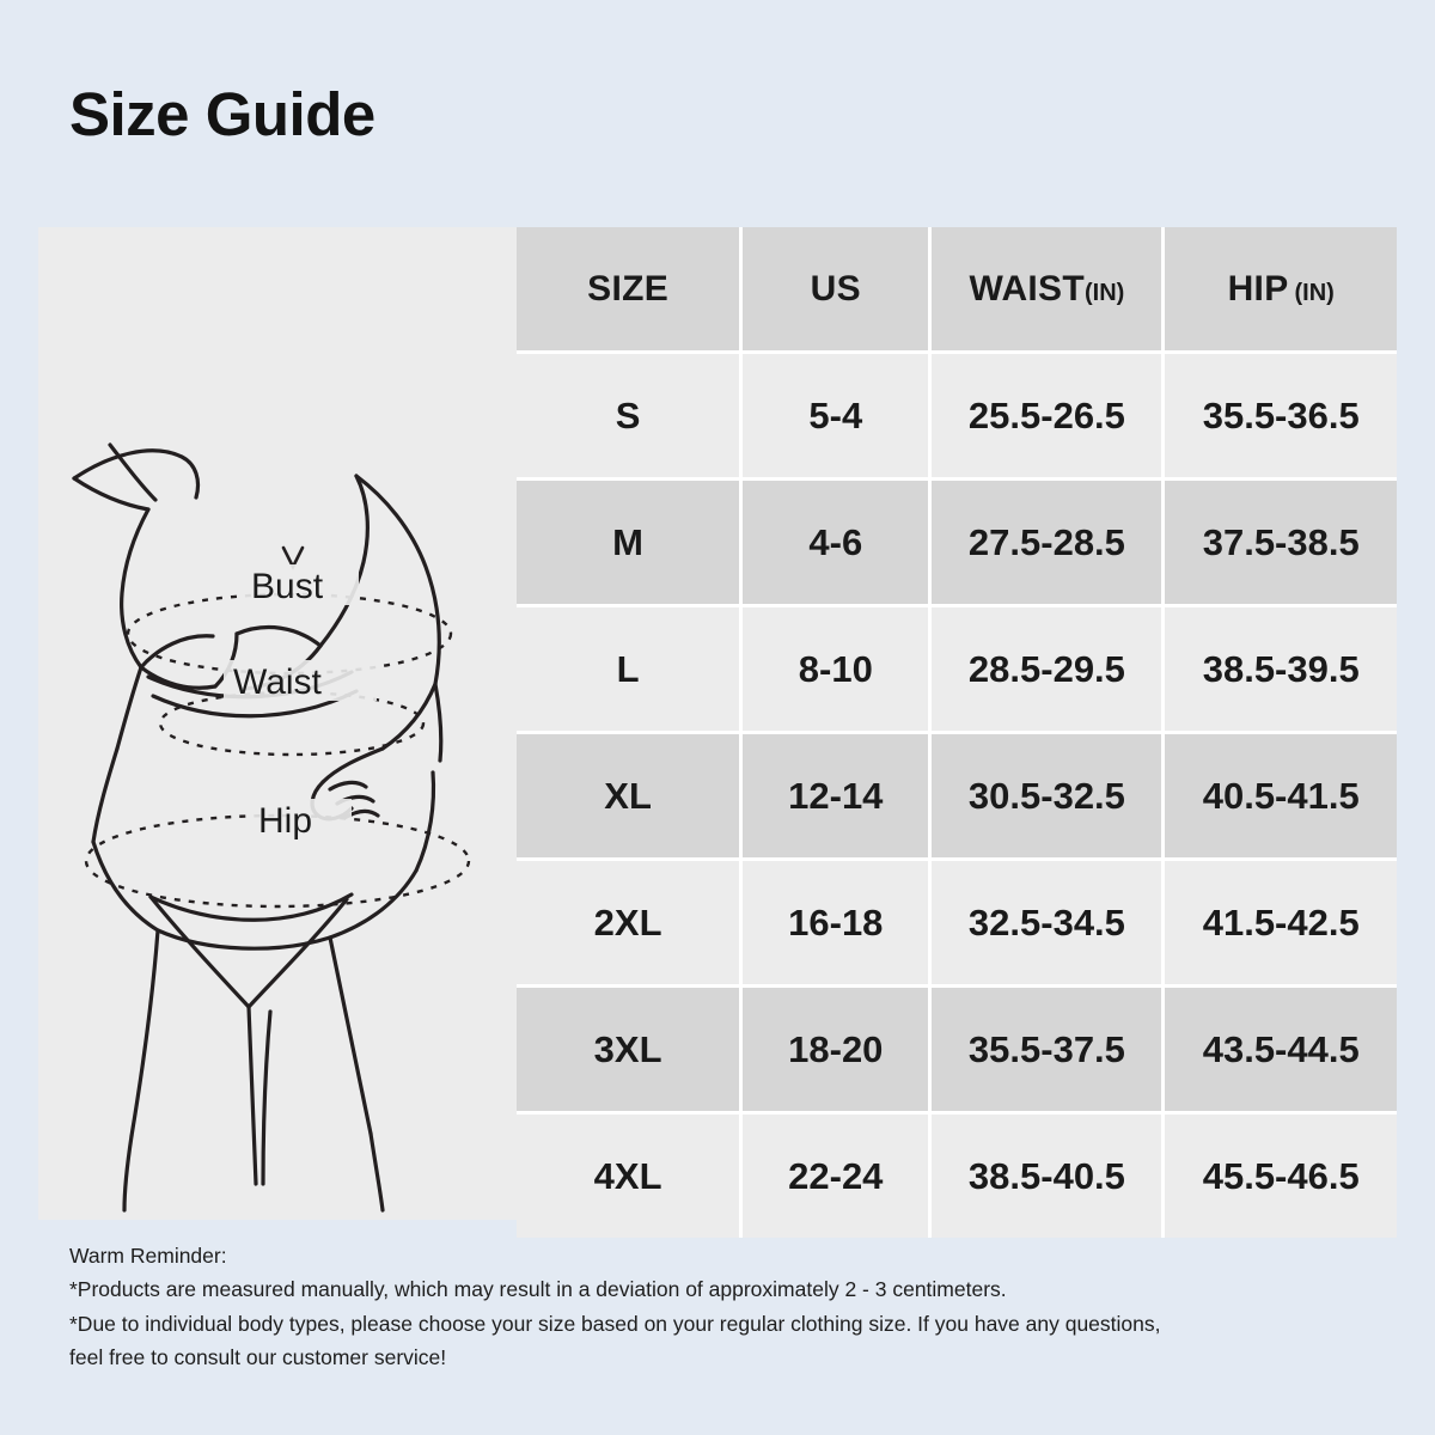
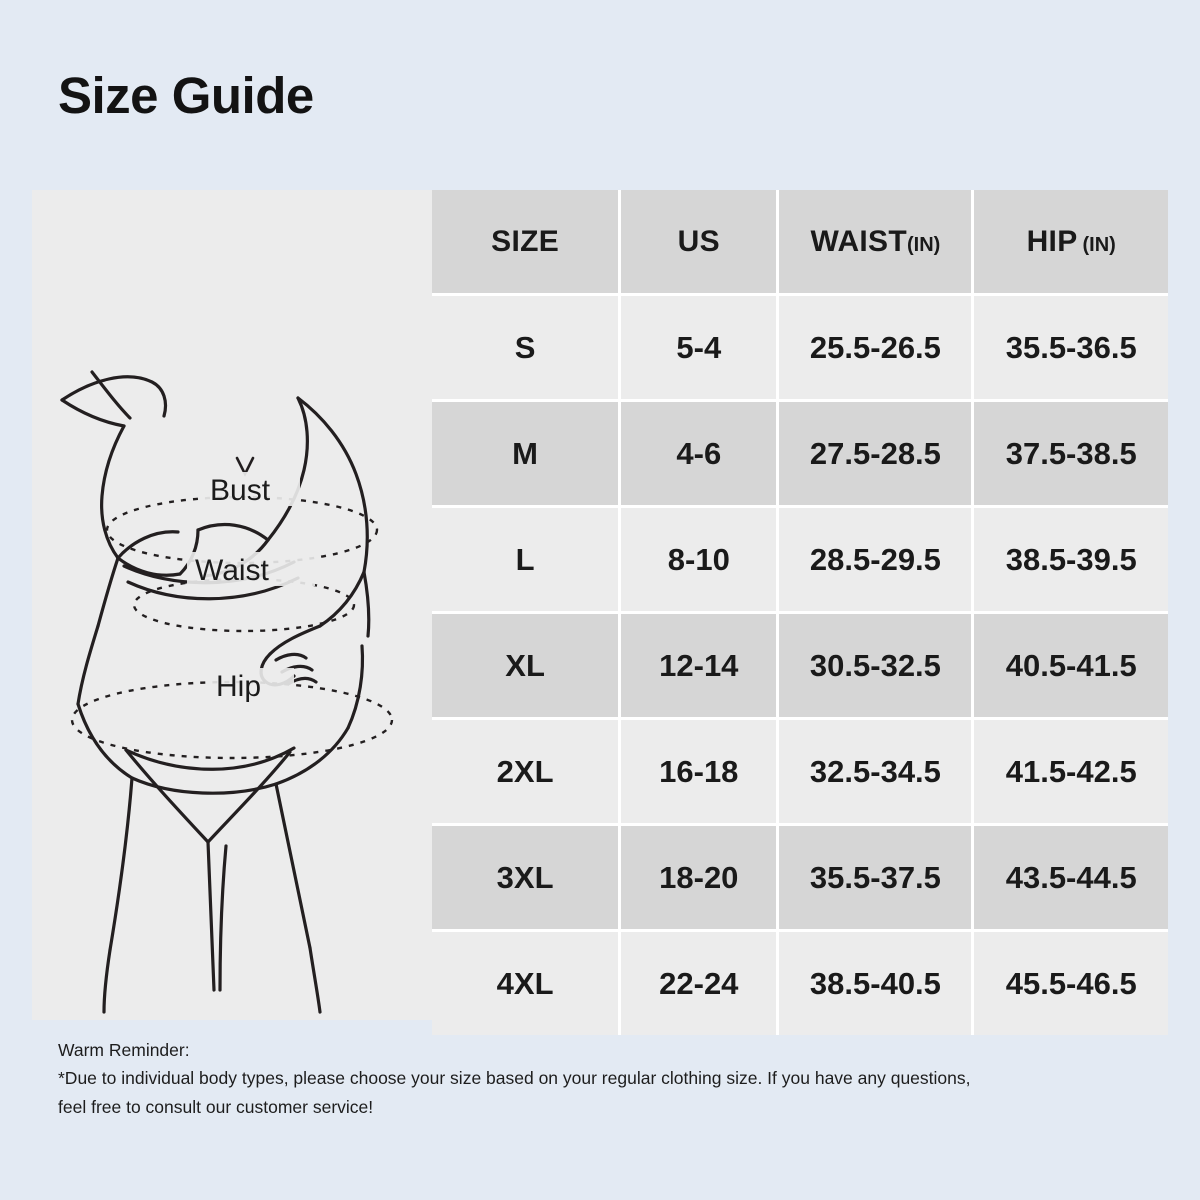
  Size Guide
  Bust
  Waist
  Hip
  SIZE	US	WAIST(IN)	HIP (IN)
  S	5-4	25.5-26.5	35.5-36.5
  M	4-6	27.5-28.5	37.5-38.5
  L	8-10	28.5-29.5	38.5-39.5
  XL	12-14	30.5-32.5	40.5-41.5
  2XL	16-18	32.5-34.5	41.5-42.5
  3XL	18-20	35.5-37.5	43.5-44.5
  4XL	22-24	38.5-40.5	45.5-46.5
  Warm Reminder:
- *Products are measured manually, which may result in a deviation of approximately 2 - 3 centimeters.
  *Due to individual body types, please choose your size based on your regular clothing size. If you have any questions,
  feel free to consult our customer service!
